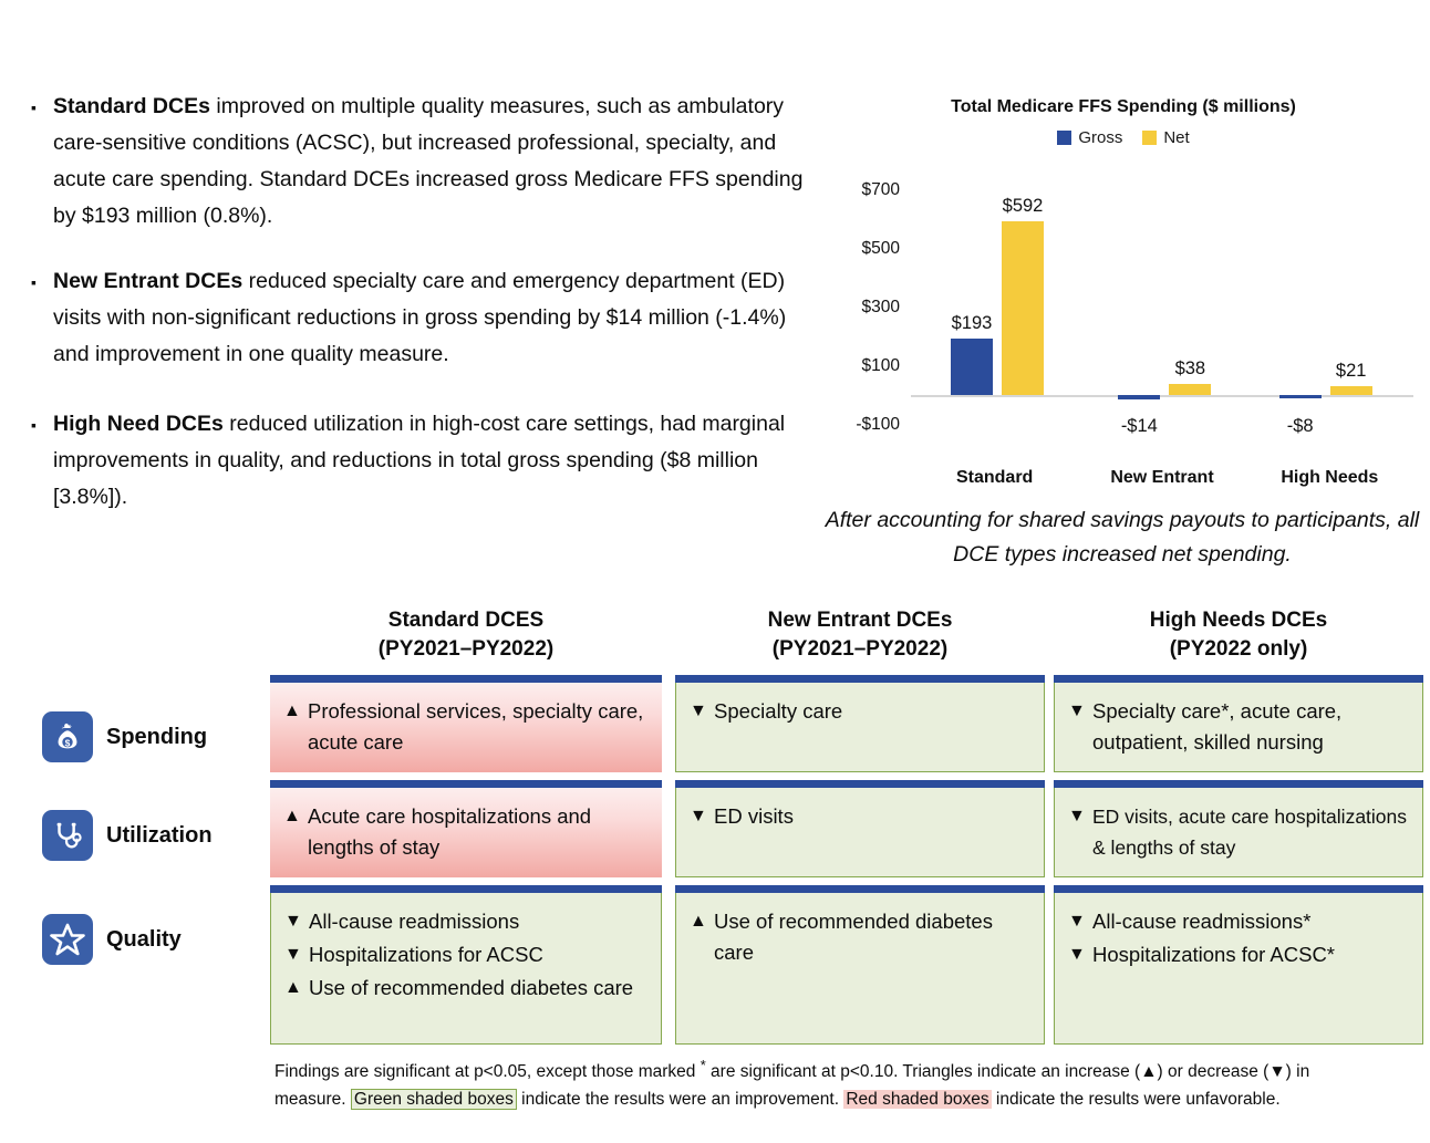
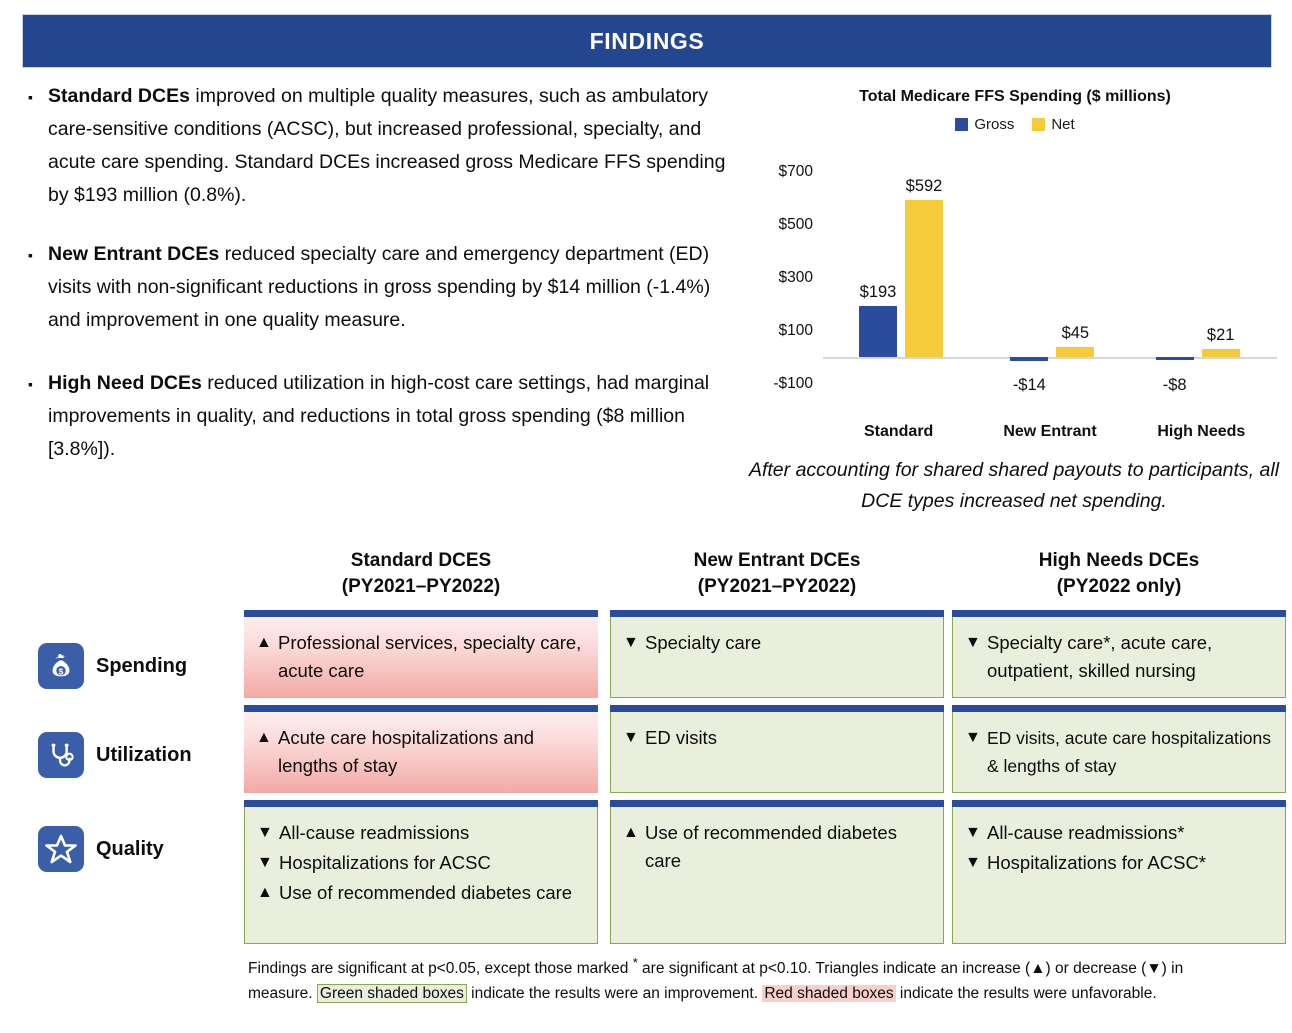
+ FINDINGS
  ▪
  Standard DCEs improved on multiple quality measures, such as ambulatory care-sensitive conditions (ACSC), but increased professional, specialty, and acute care spending. Standard DCEs increased gross Medicare FFS spending by $193 million (0.8%).
  ▪
  New Entrant DCEs reduced specialty care and emergency department (ED) visits with non-significant reductions in gross spending by $14 million (-1.4%) and improvement in one quality measure.
  ▪
  High Need DCEs reduced utilization in high-cost care settings, had marginal improvements in quality, and reductions in total gross spending ($8 million [3.8%]).
  Total Medicare FFS Spending ($ millions)
  Gross
  Net
  $700
  $500
  $300
  $100
  -$100
  $193
  $592
  -$14
- $38
+ $45
  -$8
  $21
  Standard
  New Entrant
  High Needs
- After accounting for shared savings payouts to participants, all DCE types increased net spending.
+ After accounting for shared shared payouts to participants, all DCE types increased net spending.
  Standard DCES
  (PY2021–PY2022)
  New Entrant DCEs
  (PY2021–PY2022)
  High Needs DCEs
  (PY2022 only)
  $
  Spending
  Utilization
  Quality
  ▲
  Professional services, specialty care, acute care
  ▼
  Specialty care
  ▼
  Specialty care*, acute care, outpatient, skilled nursing
  ▲
  Acute care hospitalizations and lengths of stay
  ▼
  ED visits
  ▼
  ED visits, acute care hospitalizations & lengths of stay
  ▼
  All-cause readmissions
  ▼
  Hospitalizations for ACSC
  ▲
  Use of recommended diabetes care
  ▲
  Use of recommended diabetes care
  ▼
  All-cause readmissions*
  ▼
  Hospitalizations for ACSC*
  Findings are significant at p<0.05, except those marked * are significant at p<0.10. Triangles indicate an increase (▲) or decrease (▼) in measure. Green shaded boxes indicate the results were an improvement. Red shaded boxes indicate the results were unfavorable.
